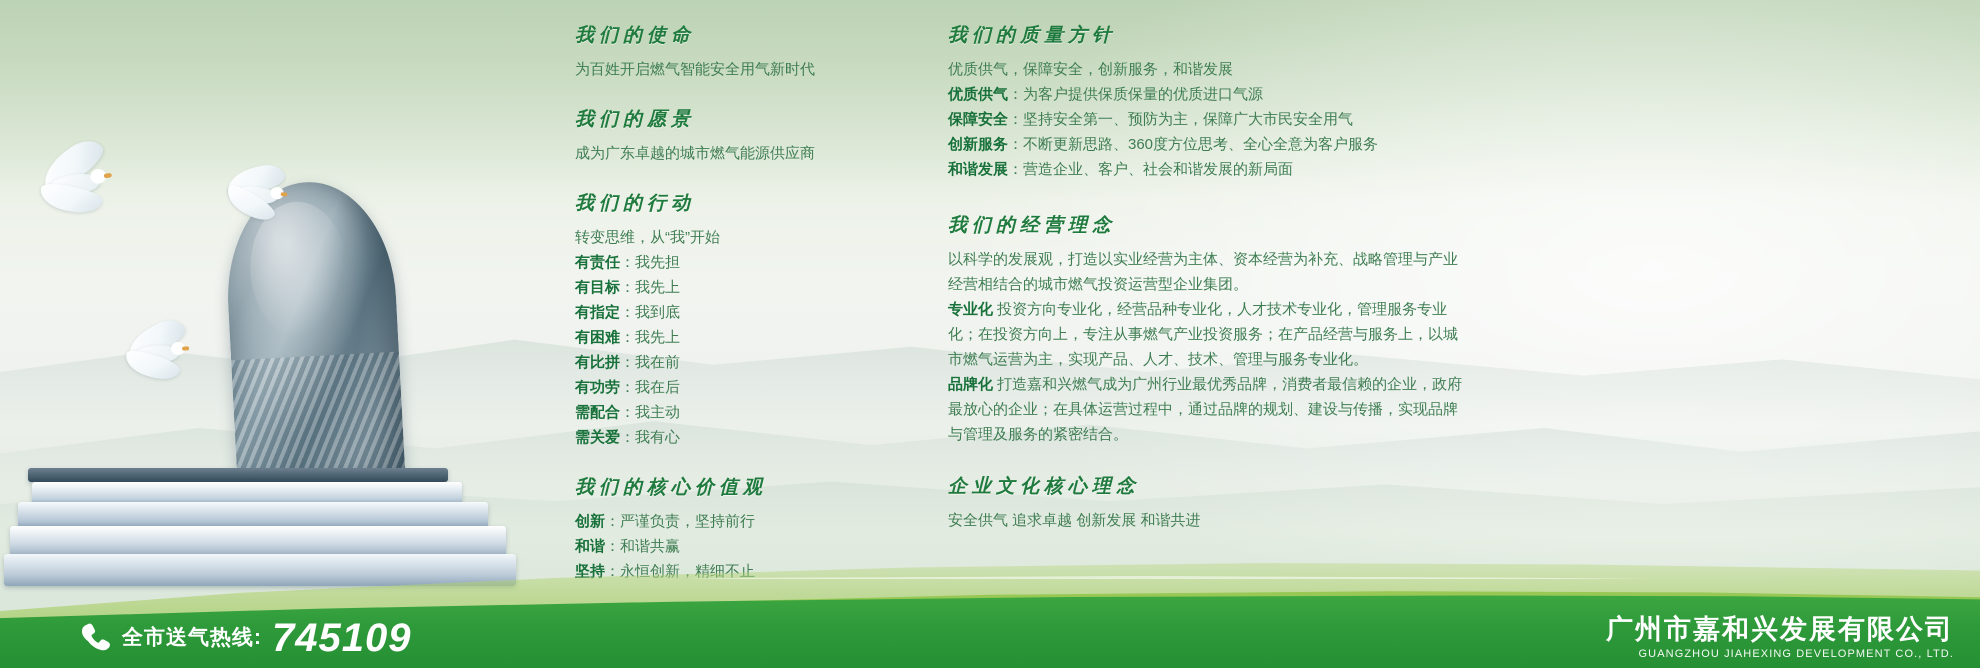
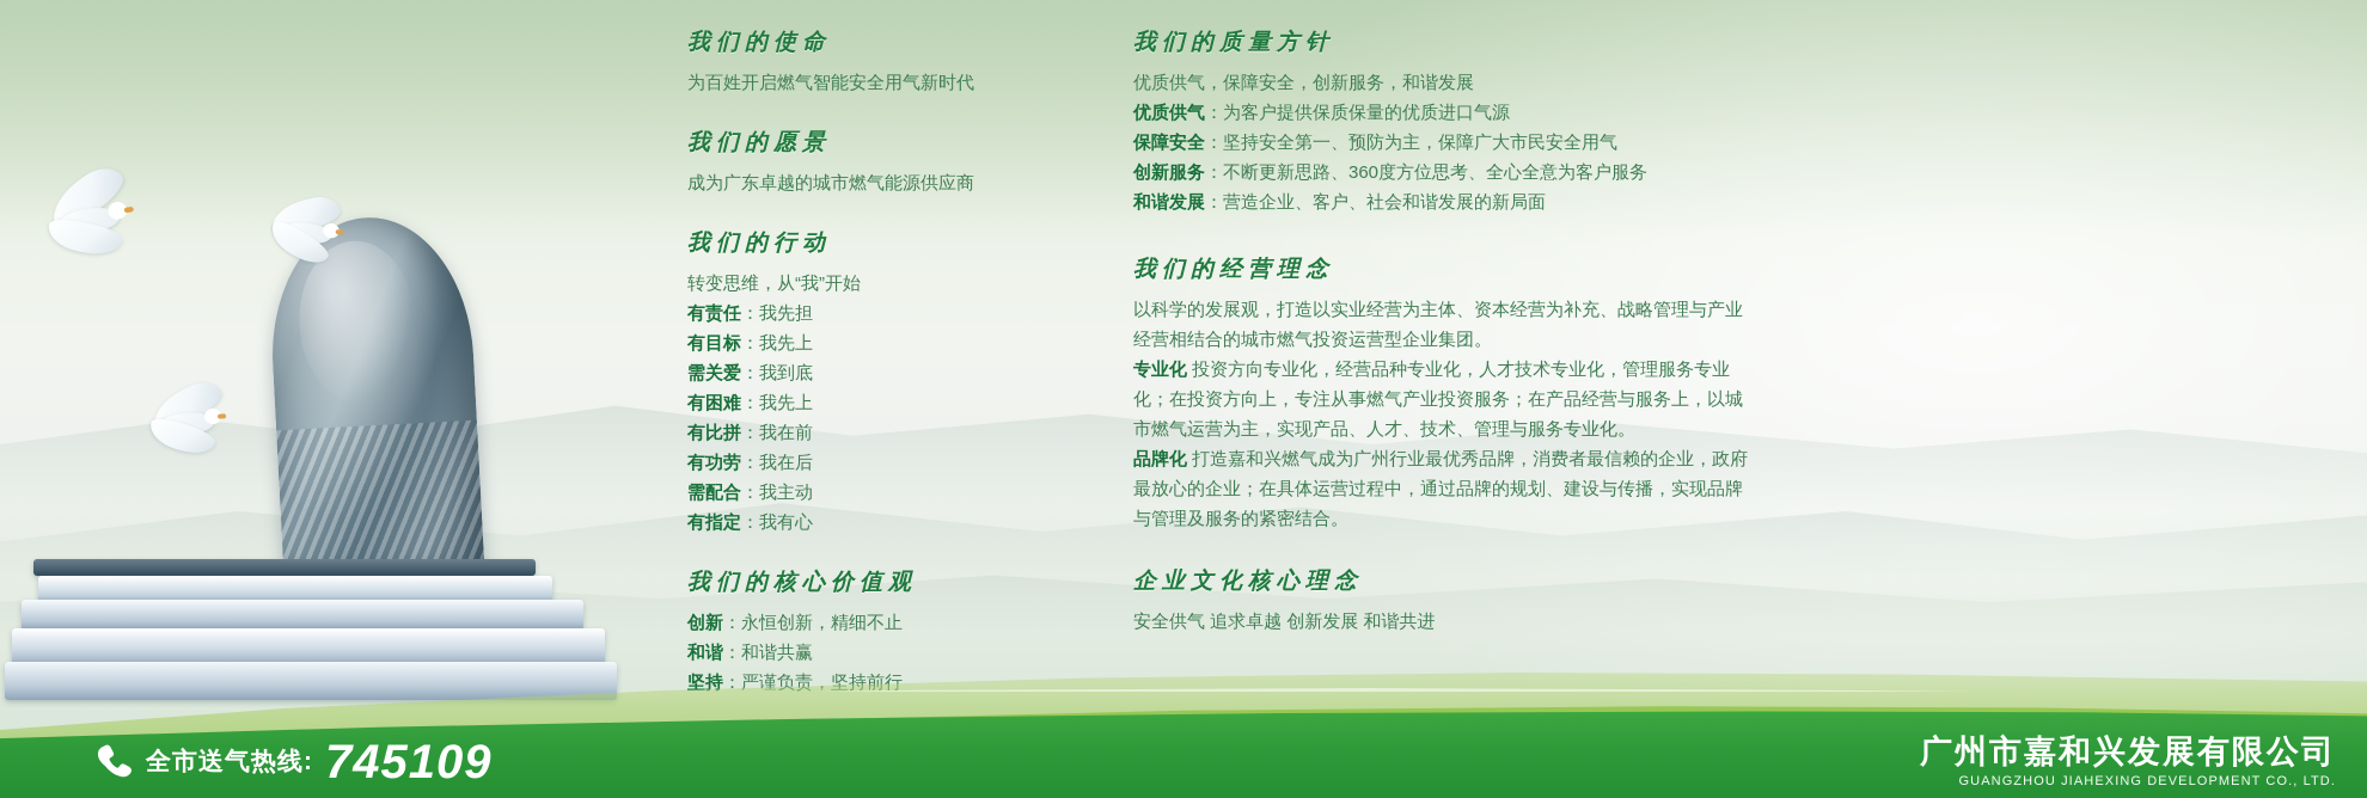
  我们的使命
  为百姓开启燃气智能安全用气新时代
  我们的愿景
  成为广东卓越的城市燃气能源供应商
  我们的行动
  转变思维，从“我”开始
  有责任：我先担
  有目标：我先上
- 有指定：我到底
+ 需关爱：我到底
  有困难：我先上
  有比拼：我在前
  有功劳：我在后
  需配合：我主动
- 需关爱：我有心
+ 有指定：我有心
  我们的核心价值观
- 创新：严谨负责，坚持前行
+ 创新：永恒创新，精细不止
  和谐：和谐共赢
- 坚持：永恒创新，精细不止
+ 坚持：严谨负责，坚持前行
  我们的质量方针
  优质供气，保障安全，创新服务，和谐发展
  优质供气：为客户提供保质保量的优质进口气源
  保障安全：坚持安全第一、预防为主，保障广大市民安全用气
  创新服务：不断更新思路、360度方位思考、全心全意为客户服务
  和谐发展：营造企业、客户、社会和谐发展的新局面
  我们的经营理念
  以科学的发展观，打造以实业经营为主体、资本经营为补充、战略管理与产业经营相结合的城市燃气投资运营型企业集团。
  专业化 投资方向专业化，经营品种专业化，人才技术专业化，管理服务专业化；在投资方向上，专注从事燃气产业投资服务；在产品经营与服务上，以城市燃气运营为主，实现产品、人才、技术、管理与服务专业化。
  品牌化 打造嘉和兴燃气成为广州行业最优秀品牌，消费者最信赖的企业，政府最放心的企业；在具体运营过程中，通过品牌的规划、建设与传播，实现品牌与管理及服务的紧密结合。
  企业文化核心理念
  安全供气 追求卓越 创新发展 和谐共进
  全市送气热线:
  745109
  广州市嘉和兴发展有限公司
  GUANGZHOU JIAHEXING DEVELOPMENT CO., LTD.
